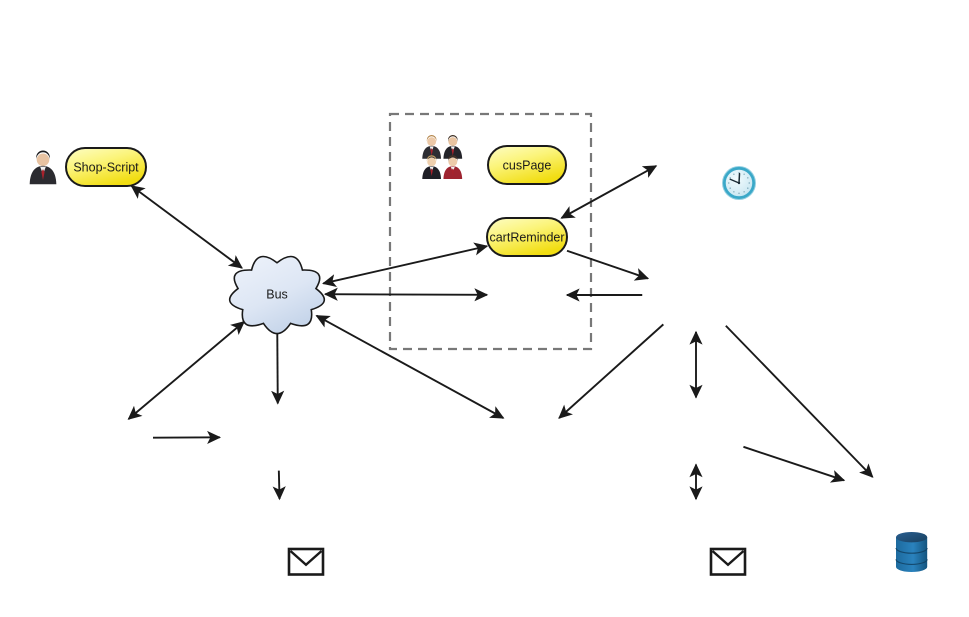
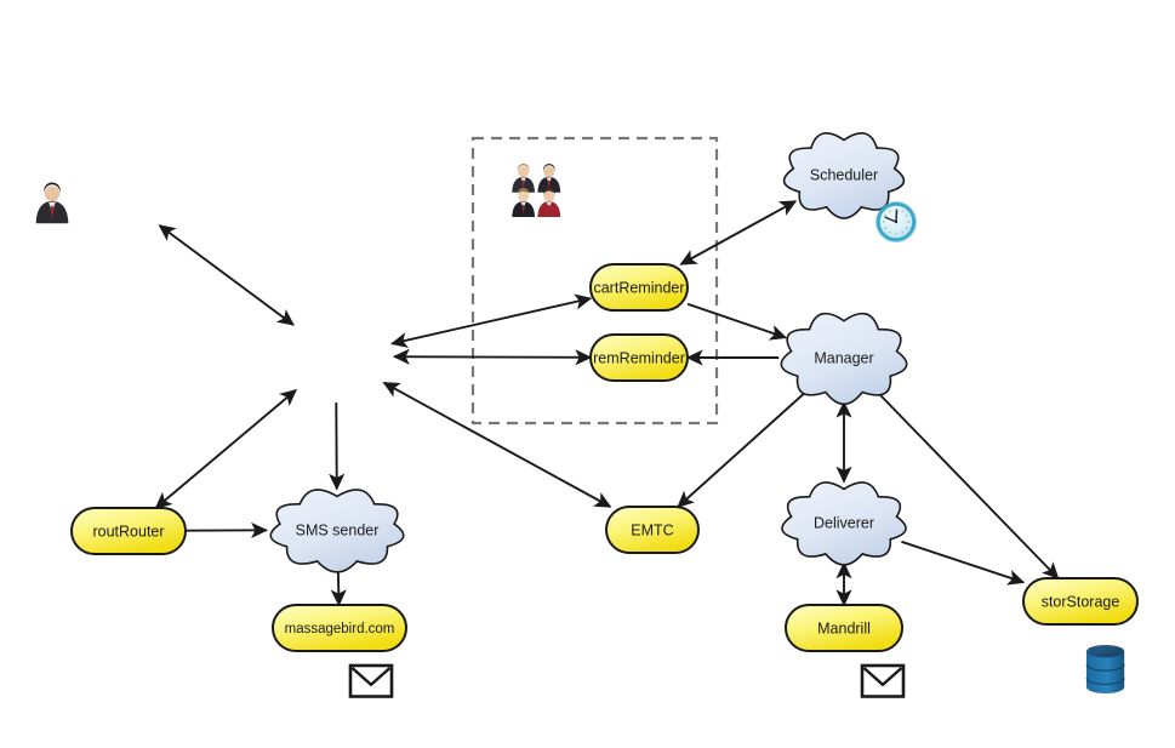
- Shop-Script
- Bus
- cusPage
  cartReminder
+ remReminder
+ Scheduler
+ Manager
+ routRouter
+ SMS sender
+ EMTC
+ Deliverer
+ massagebird.com
+ Mandrill
+ storStorage
